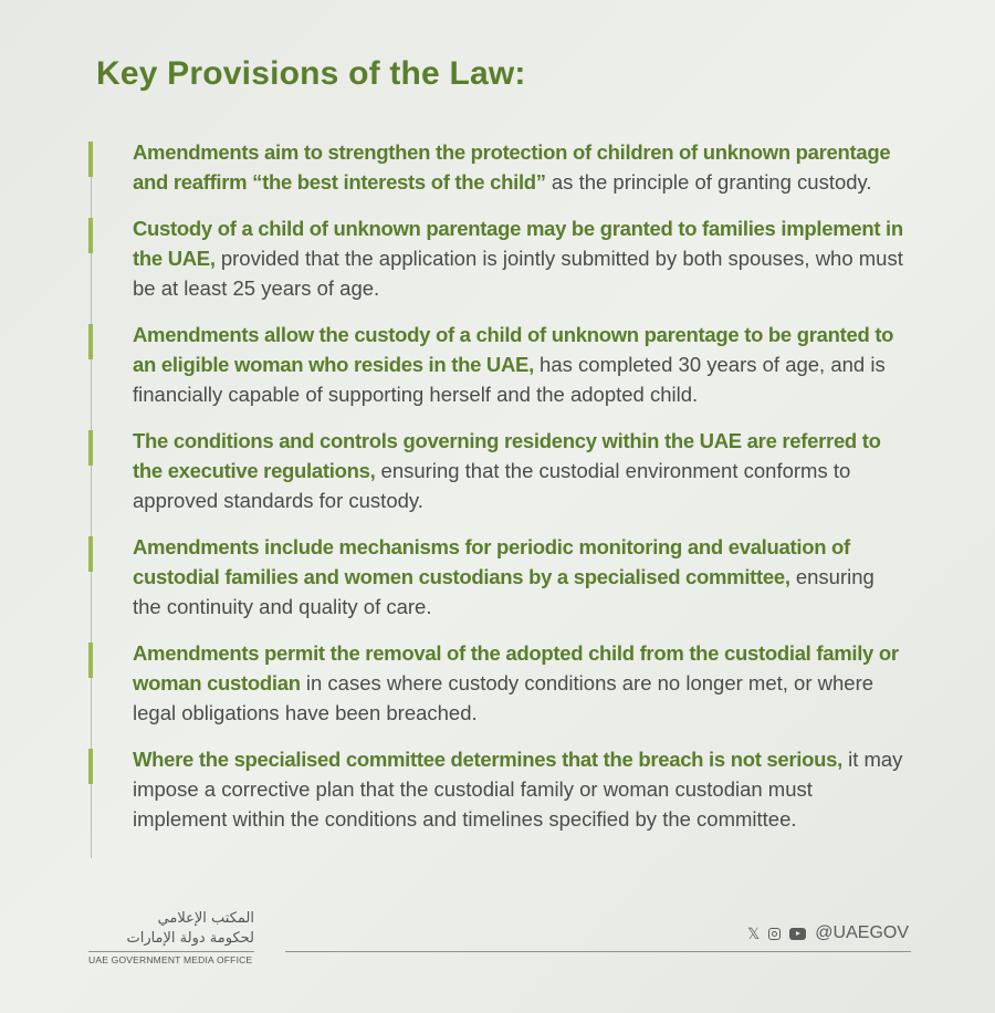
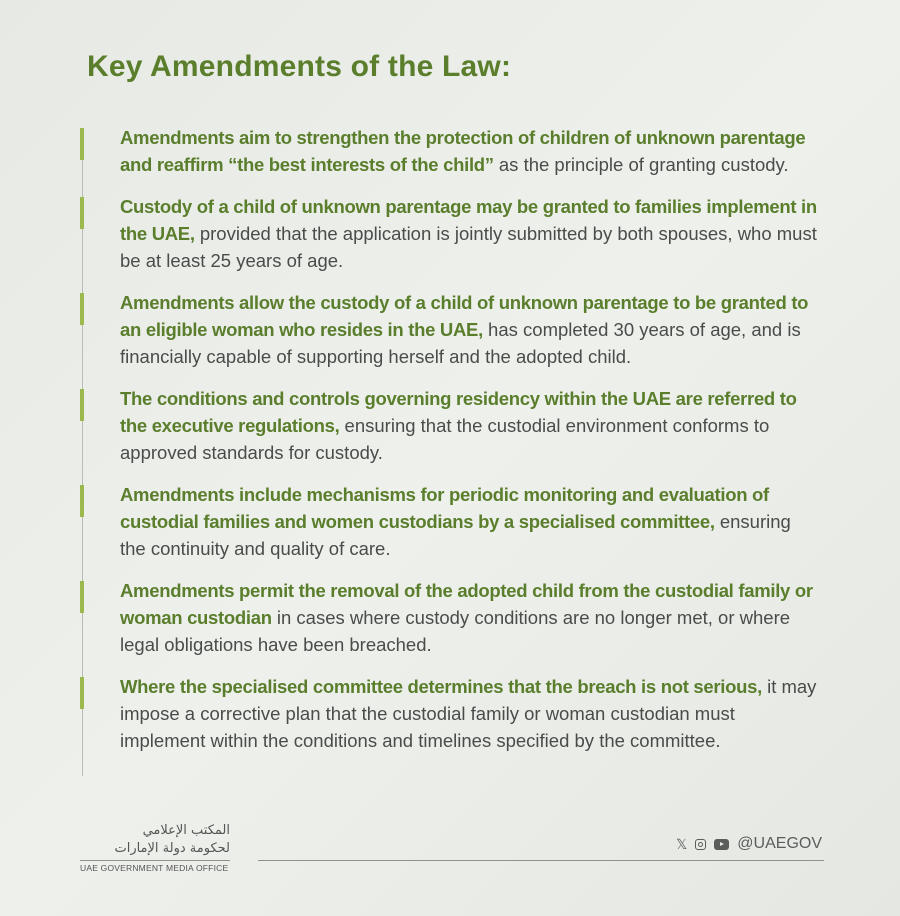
- Key Provisions of the Law:
+ Key Amendments of the Law:
  Amendments aim to strengthen the protection of children of unknown parentage and reaffirm “the best interests of the child” as the principle of granting custody.
  Custody of a child of unknown parentage may be granted to families implement in the UAE, provided that the application is jointly submitted by both spouses, who must be at least 25 years of age.
  Amendments allow the custody of a child of unknown parentage to be granted to an eligible woman who resides in the UAE, has completed 30 years of age, and is financially capable of supporting herself and the adopted child.
  The conditions and controls governing residency within the UAE are referred to the executive regulations, ensuring that the custodial environment conforms to approved standards for custody.
  Amendments include mechanisms for periodic monitoring and evaluation of custodial families and women custodians by a specialised committee, ensuring the continuity and quality of care.
  Amendments permit the removal of the adopted child from the custodial family or woman custodian in cases where custody conditions are no longer met, or where legal obligations have been breached.
  Where the specialised committee determines that the breach is not serious, it may impose a corrective plan that the custodial family or woman custodian must implement within the conditions and timelines specified by the committee.
  المكتب الإعلامي
  لحكومة دولة الإمارات
  UAE GOVERNMENT MEDIA OFFICE
  𝕏
  @UAEGOV
